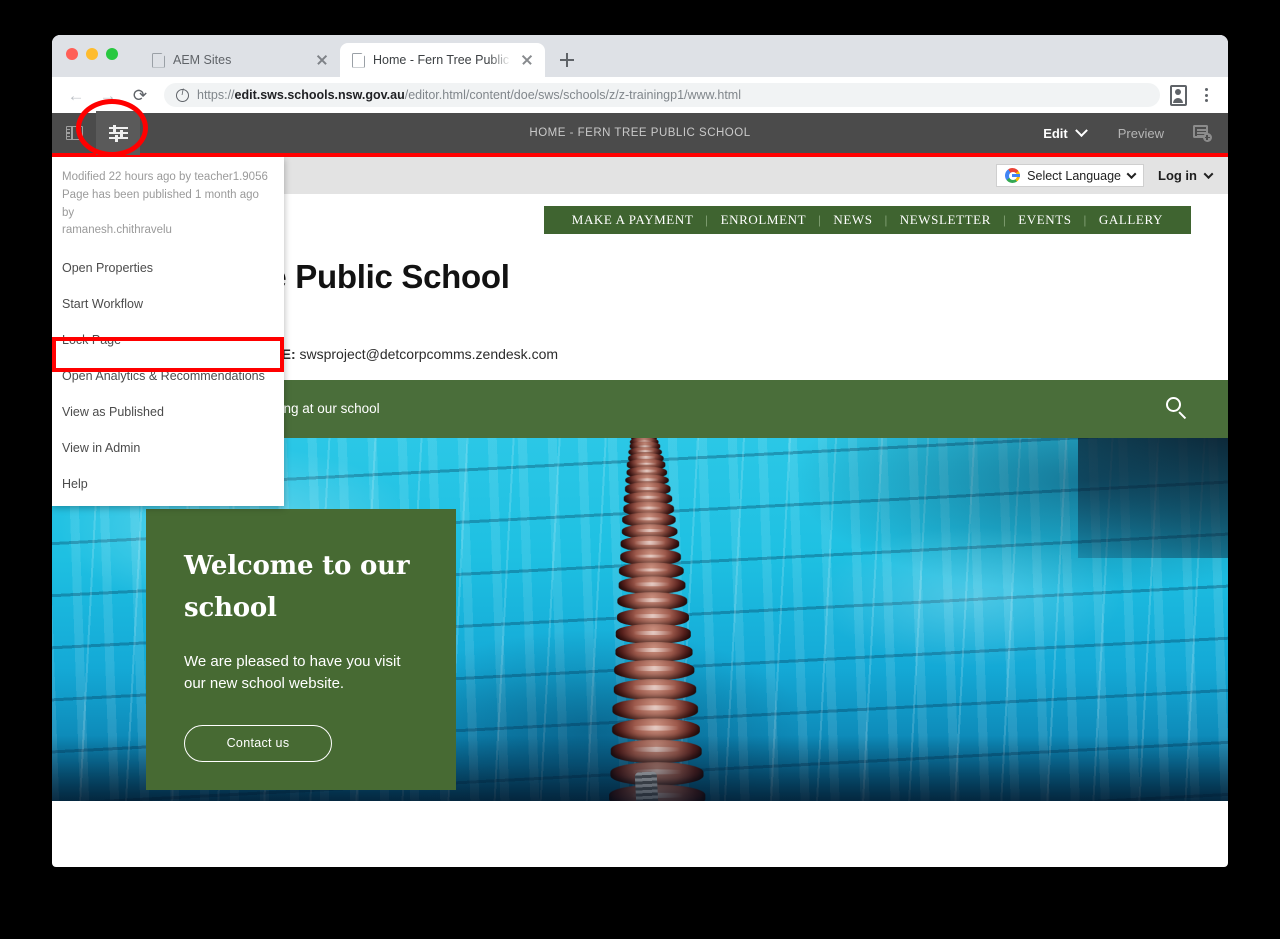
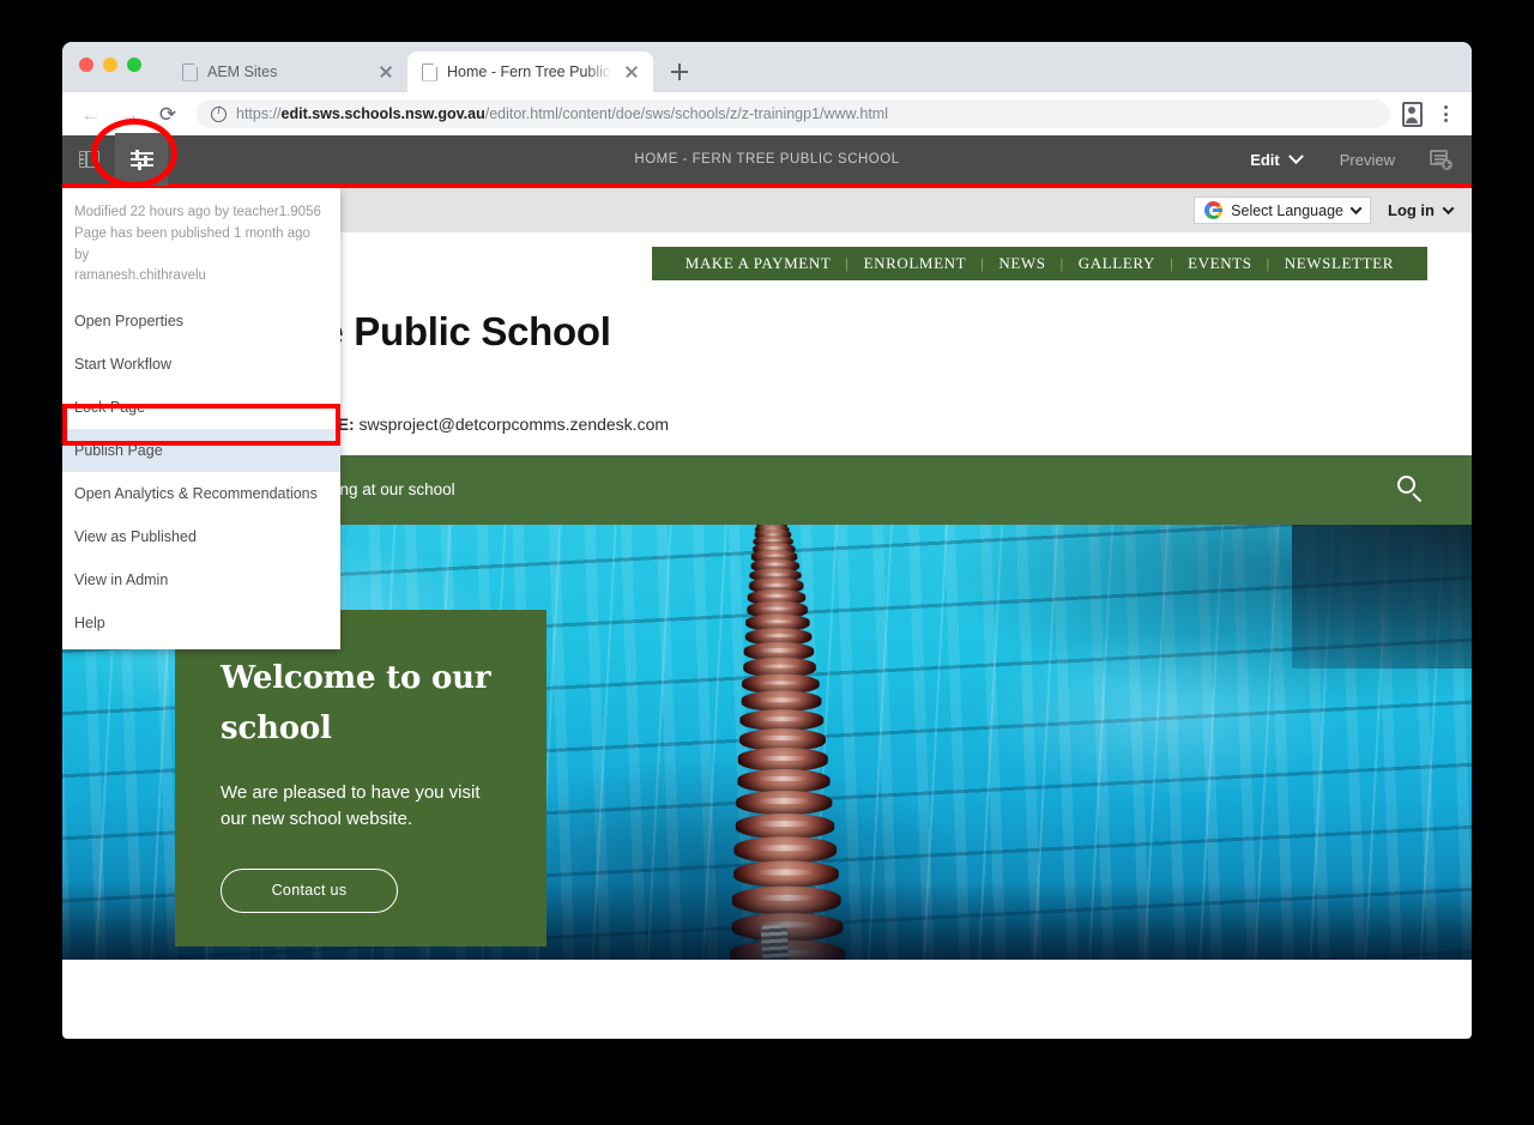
  AEM Sites
  Home - Fern Tree Public
  ←
  →
  ⟳
  https://edit.sws.schools.nsw.gov.au/editor.html/content/doe/sws/schools/z/z-trainingp1/www.html
  HOME - FERN TREE PUBLIC SCHOOL
  Edit
  Preview
  Select Language
  Log in
  MAKE A PAYMENT
  |
  ENROLMENT
  |
  NEWS
  |
- NEWSLETTER
+ GALLERY
  |
  EVENTS
  |
- GALLERY
+ NEWSLETTER
  Public School
  E: swsproject@detcorpcomms.zendesk.com
  Welcome to our school
  We are pleased to have you visit our new school website.
  Contact us
  Modified 22 hours ago by teacher1.9056
  Page has been published 1 month ago by
  ramanesh.chithravelu
  Open Properties
  Start Workflow
  Lock Page
+ Publish Page
  Open Analytics & Recommendations
  View as Published
  View in Admin
  Help
